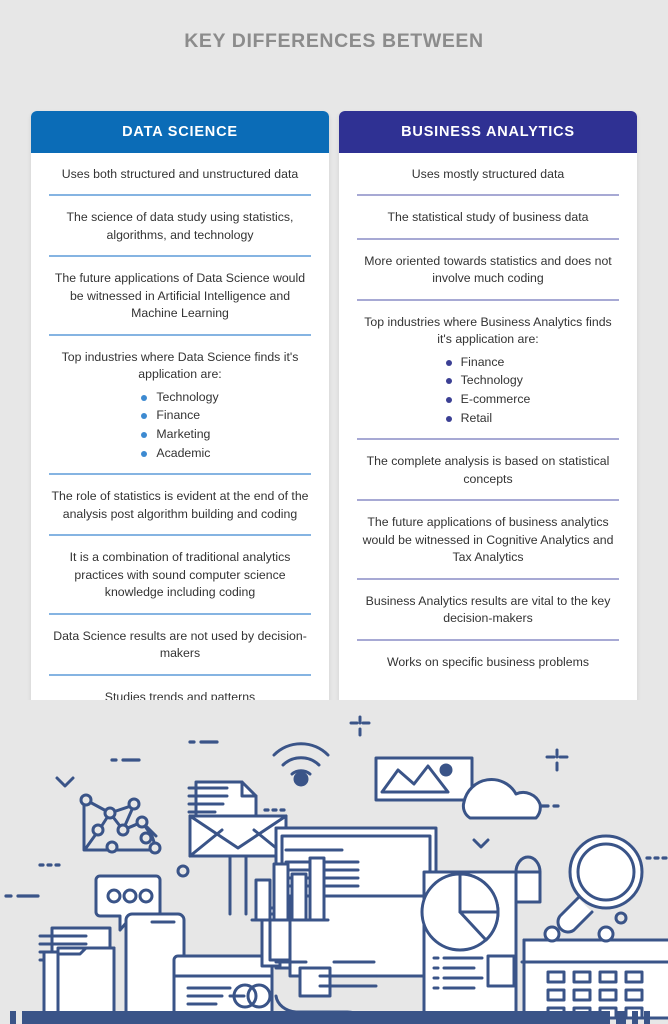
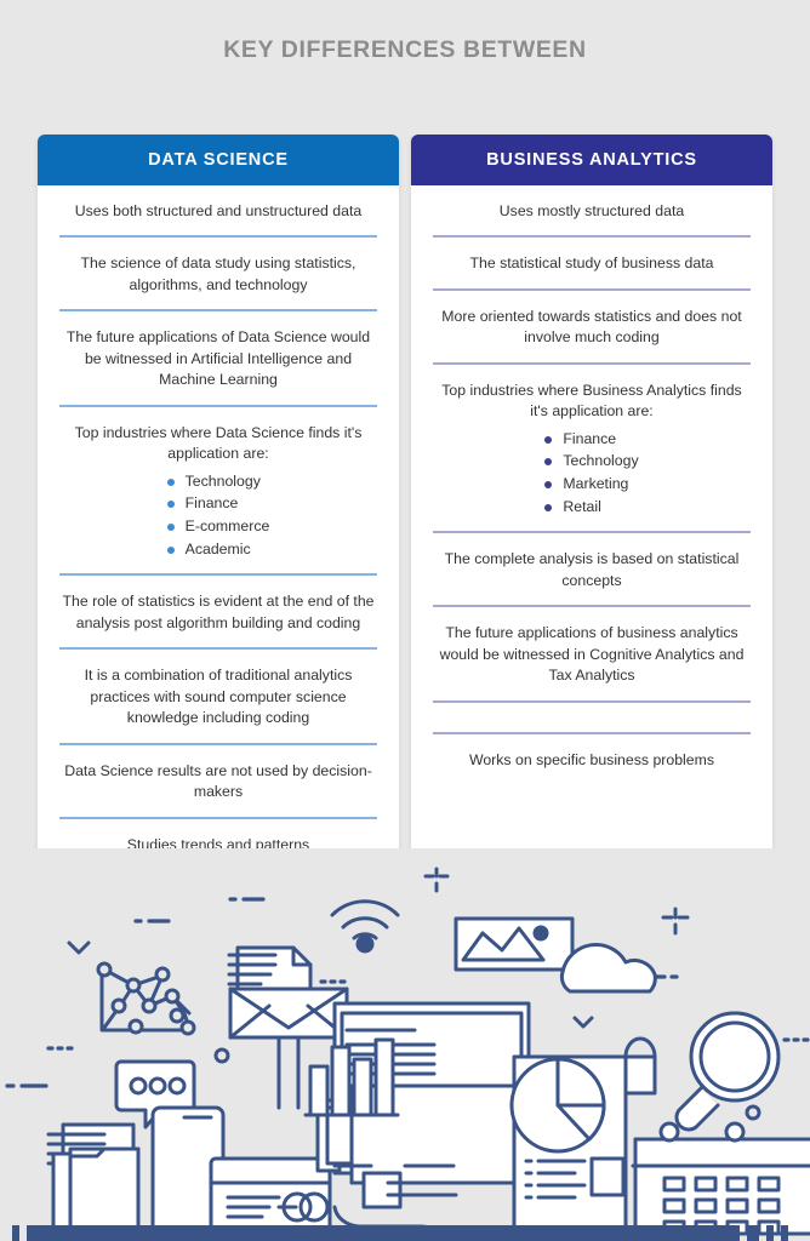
  KEY DIFFERENCES BETWEEN
  DATA SCIENCE
  Uses both structured and unstructured data
  The science of data study using statistics, algorithms, and technology
  The future applications of Data Science would be witnessed in Artificial Intelligence and Machine Learning
  Top industries where Data Science finds it's application are:
  Technology
  Finance
- Marketing
+ E-commerce
  Academic
  The role of statistics is evident at the end of the analysis post algorithm building and coding
  It is a combination of traditional analytics practices with sound computer science knowledge including coding
  Data Science results are not used by decision-makers
  Studies trends and patterns
  BUSINESS ANALYTICS
  Uses mostly structured data
  The statistical study of business data
  More oriented towards statistics and does not involve much coding
  Top industries where Business Analytics finds it's application are:
  Finance
  Technology
- E-commerce
+ Marketing
  Retail
  The complete analysis is based on statistical concepts
  The future applications of business analytics would be witnessed in Cognitive Analytics and Tax Analytics
- Business Analytics results are vital to the key decision-makers
  Works on specific business problems
